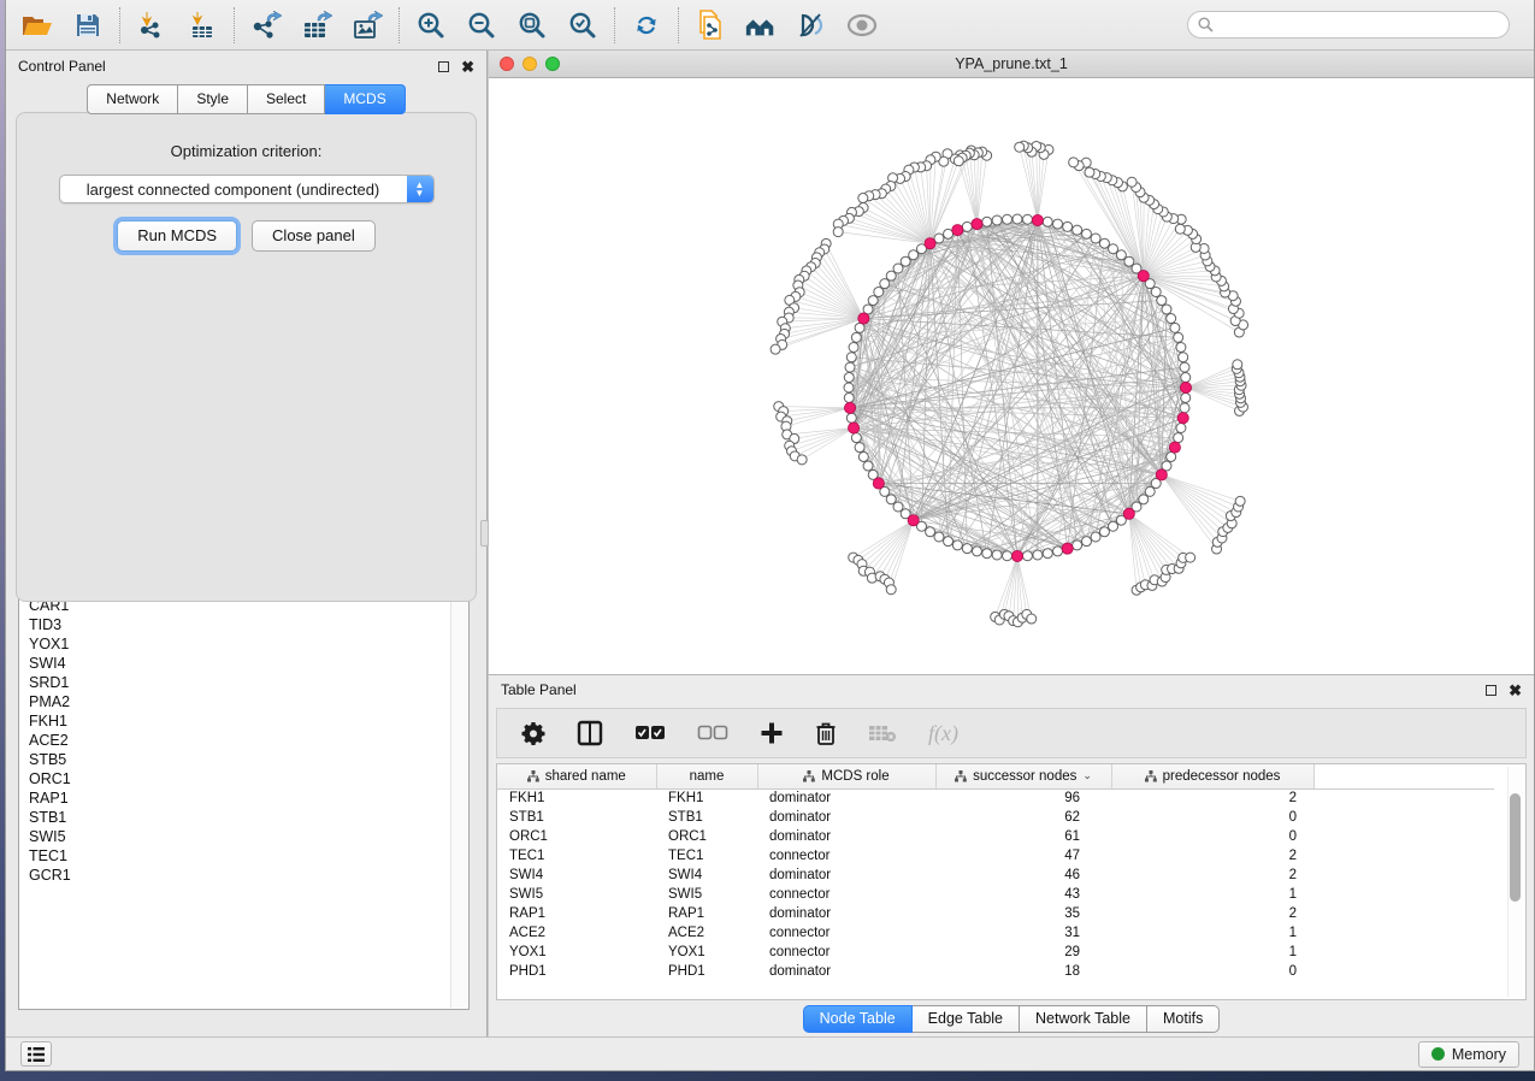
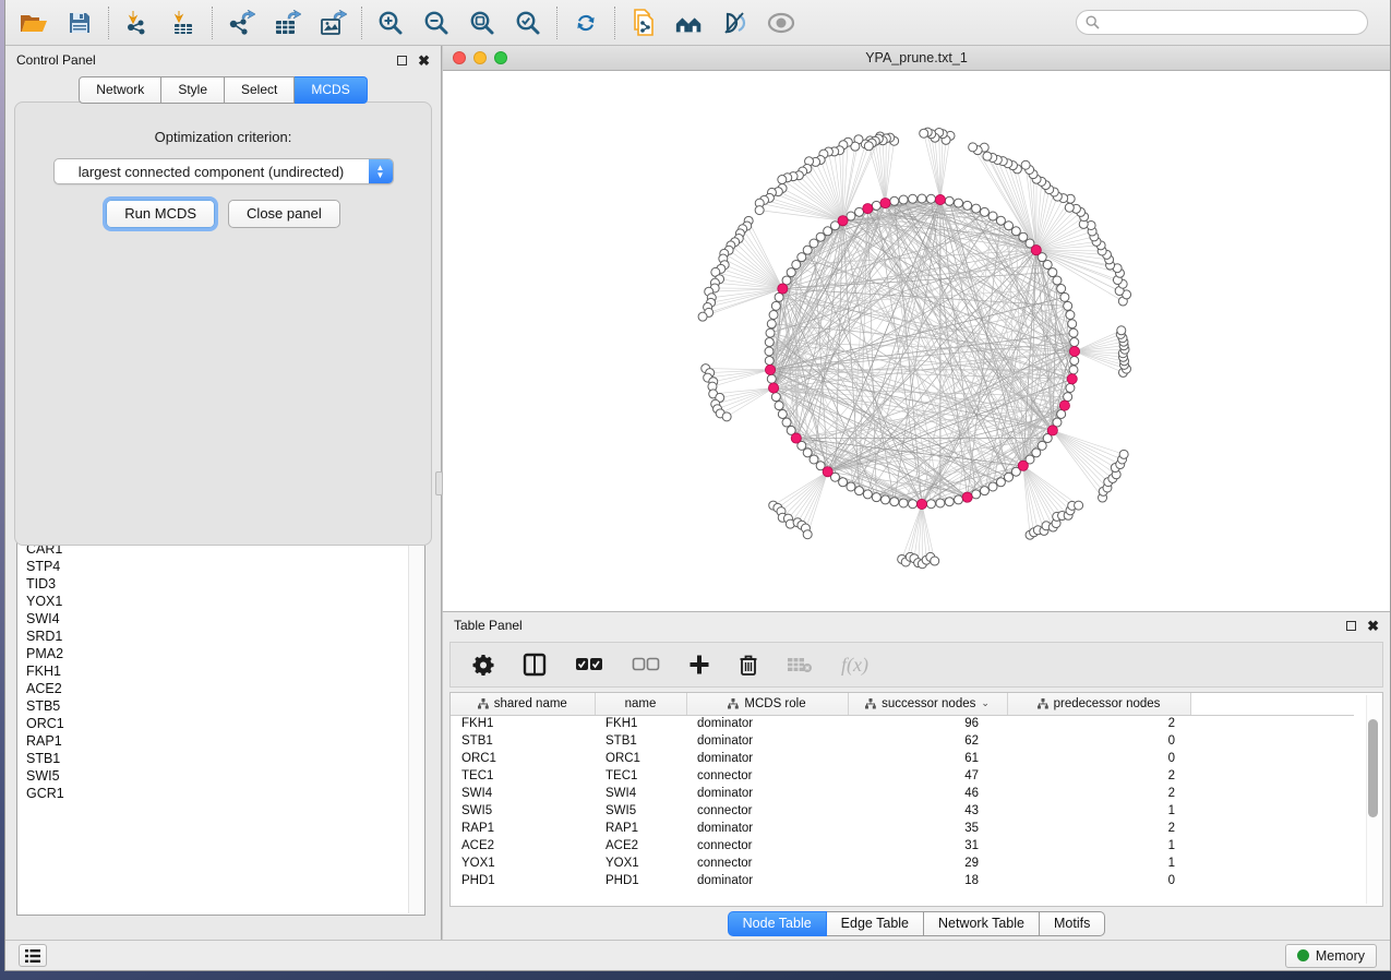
  Control Panel
  ✖
  Network
  Style
  Select
  MCDS
  Optimization criterion:
  largest connected component (undirected)
  ▲
  ▼
  Run MCDS
  Close panel
  CAR1
+ STP4
  TID3
  YOX1
  SWI4
  SRD1
  PMA2
  FKH1
  ACE2
  STB5
  ORC1
  RAP1
  STB1
  SWI5
- TEC1
  GCR1
  YPA_prune.txt_1
  Table Panel
  ✖
  f(x)
  shared name	name	MCDS role	successor nodes ⌄	predecessor nodes
  FKH1	FKH1	dominator	96	2
  STB1	STB1	dominator	62	0
  ORC1	ORC1	dominator	61	0
  TEC1	TEC1	connector	47	2
  SWI4	SWI4	dominator	46	2
  SWI5	SWI5	connector	43	1
  RAP1	RAP1	dominator	35	2
  ACE2	ACE2	connector	31	1
  YOX1	YOX1	connector	29	1
  PHD1	PHD1	dominator	18	0
  Node Table
  Edge Table
  Network Table
  Motifs
  Memory
